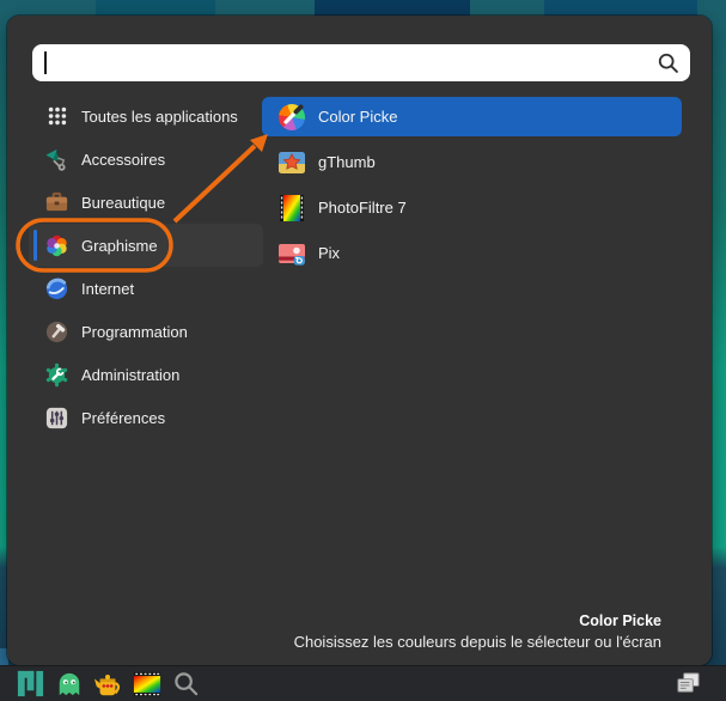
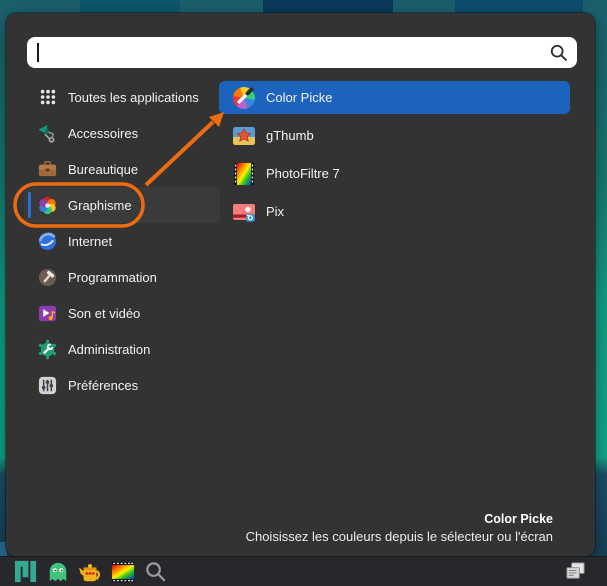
  Toutes les applications
  Accessoires
  Bureautique
  Graphisme
  Internet
  Programmation
+ Son et vidéo
  Administration
  Préférences
  Color Picke
  gThumb
  PhotoFiltre 7
  Pix
  Color Picke
  Choisissez les couleurs depuis le sélecteur ou l'écran
